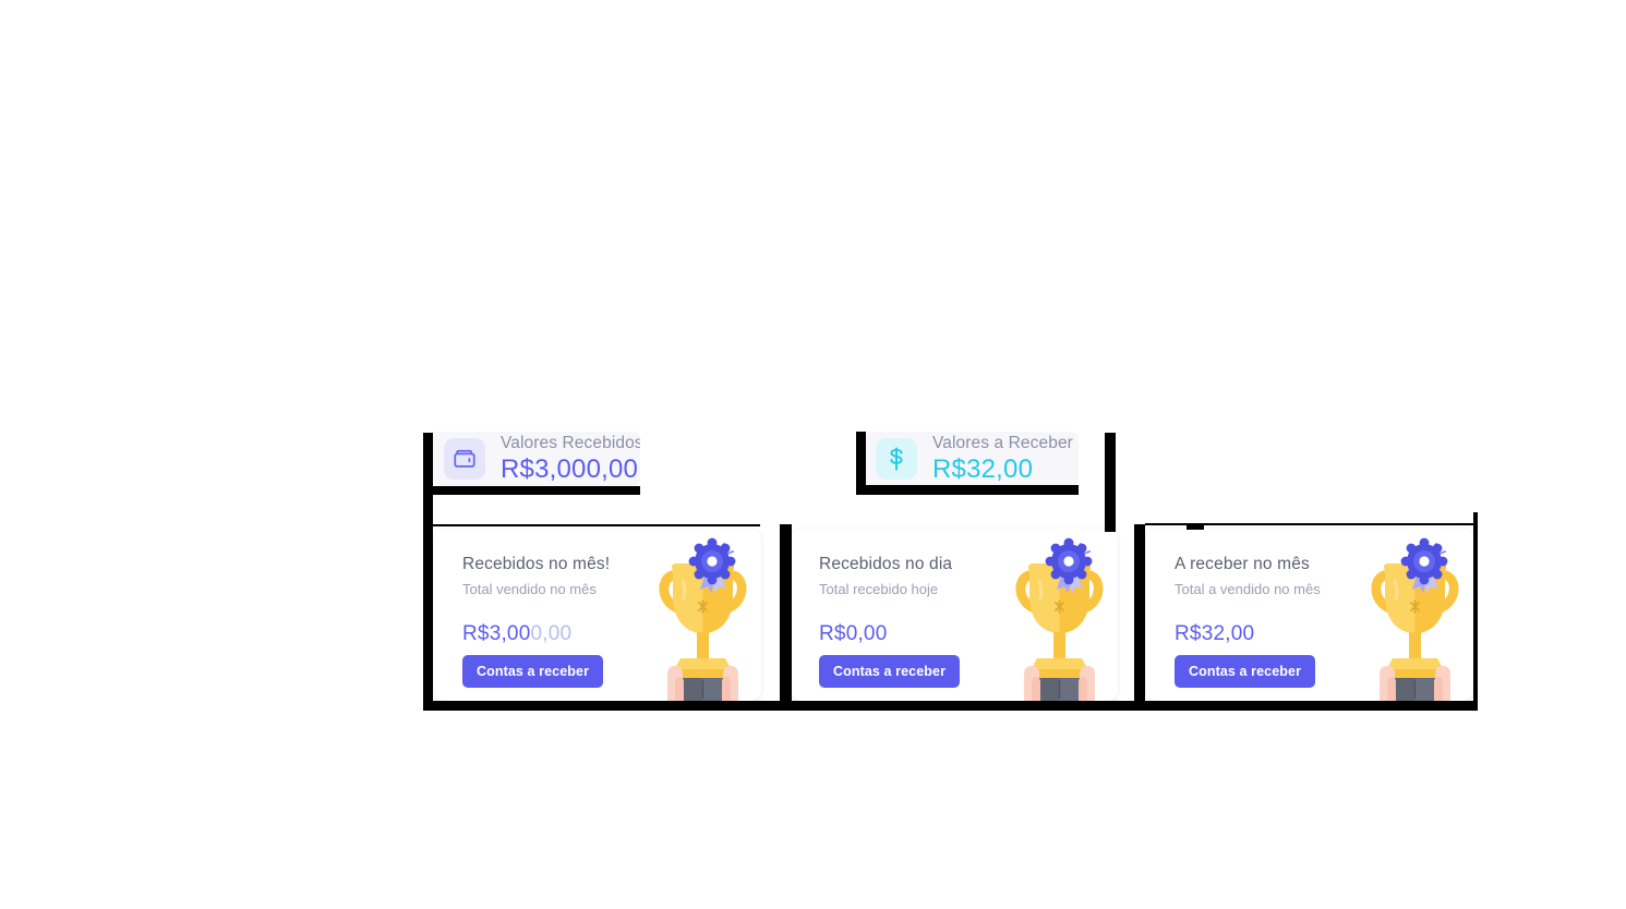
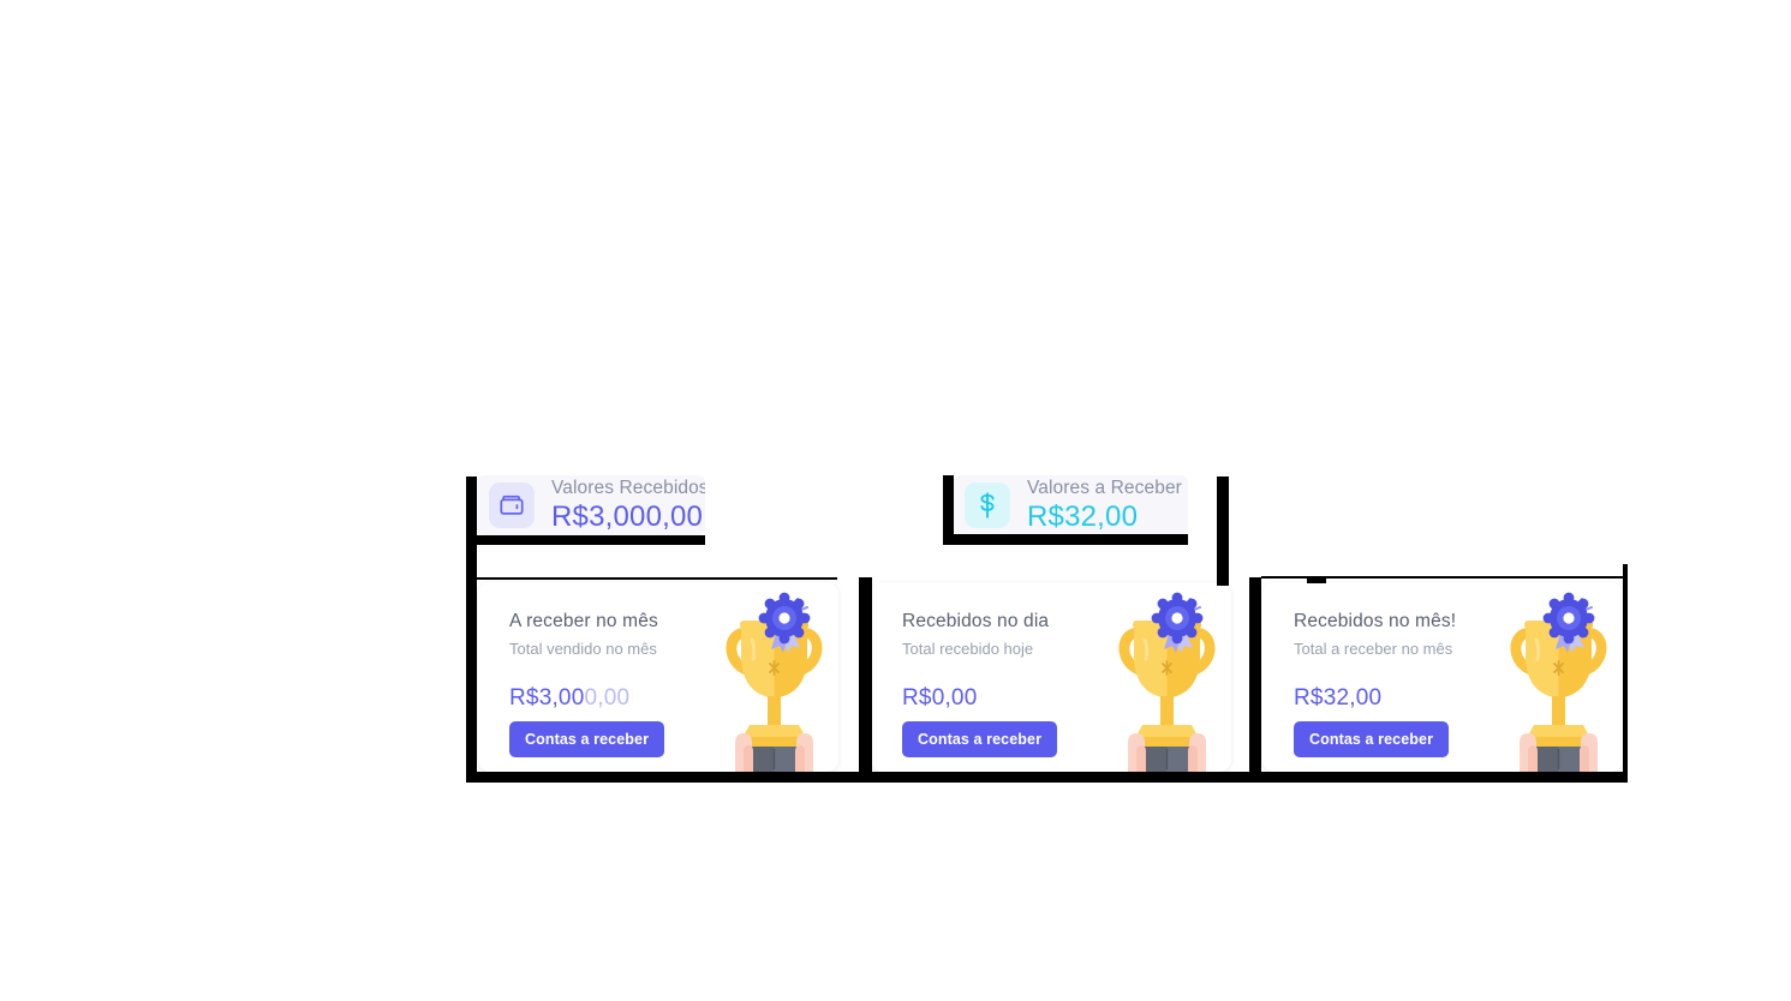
  Valores Recebidos
  R$3,000,00
  Valores a Receber
  R$32,00
- Recebidos no mês!
+ A receber no mês
  Total vendido no mês
  R$3,000,00
  Contas a receber
  Recebidos no dia
  Total recebido hoje
  R$0,00
  Contas a receber
- A receber no mês
+ Recebidos no mês!
- Total a vendido no mês
+ Total a receber no mês
  R$32,00
  Contas a receber
